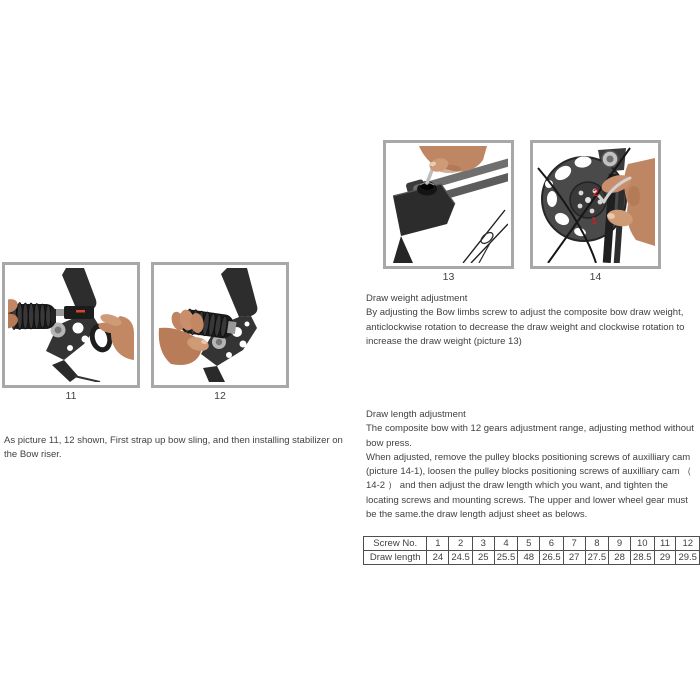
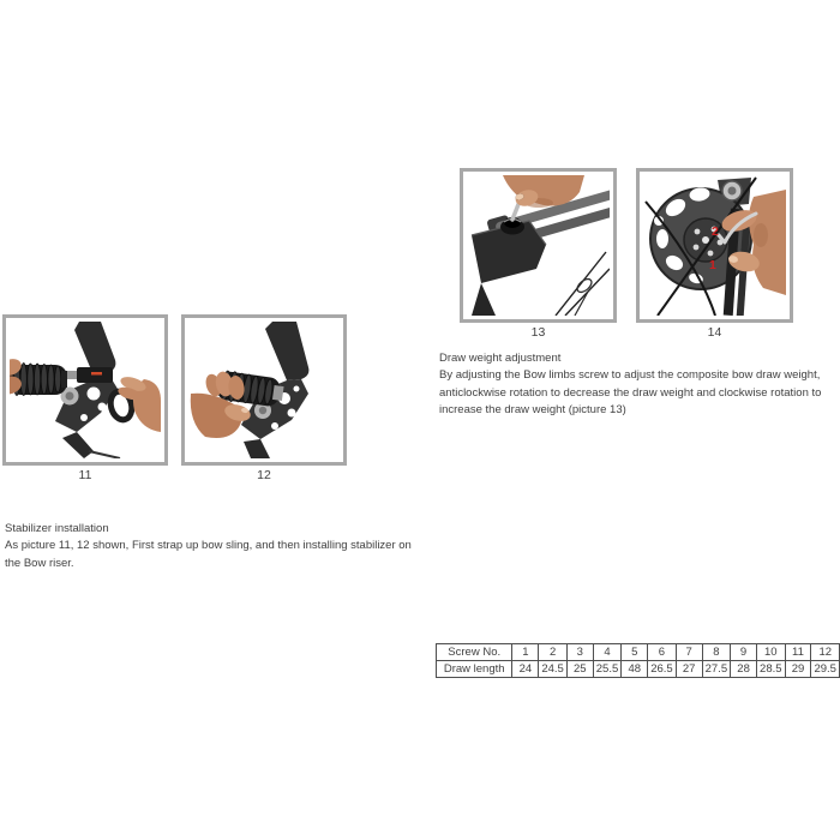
  11
  12
+ Stabilizer installation
  As picture 11, 12 shown, First strap up bow sling, and then installing stabilizer on the Bow riser.
  13
  2
  1
  14
  Draw weight adjustment
  By adjusting the Bow limbs screw to adjust the composite bow draw weight, anticlockwise rotation to decrease the draw weight and clockwise rotation to increase the draw weight (picture 13)
- Draw length adjustment
- The composite bow with 12 gears adjustment range, adjusting method without bow press.
- When adjusted, remove the pulley blocks positioning screws of auxilliary cam (picture 14-1), loosen the pulley blocks positioning screws of auxilliary cam （ 14-2 ） and then adjust the draw length which you want, and tighten the locating screws and mounting screws. The upper and lower wheel gear must be the same.the draw length adjust sheet as belows.
  Screw No.	1	2	3	4	5	6	7	8	9	10	11	12
  Draw length	24	24.5	25	25.5	48	26.5	27	27.5	28	28.5	29	29.5
